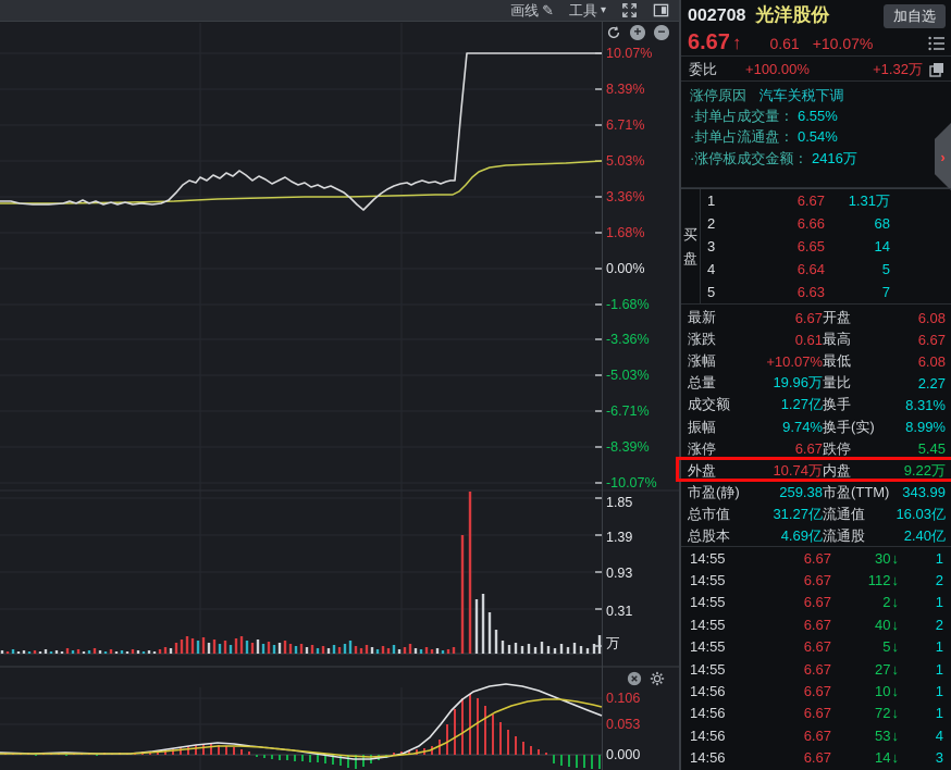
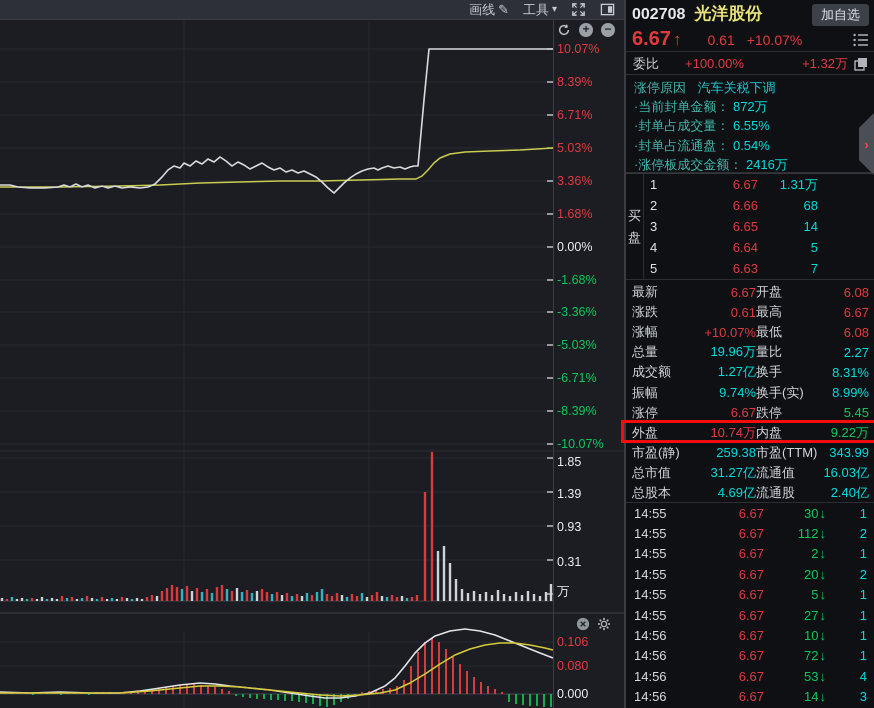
  画线
  ✎
  工具
  ▾
  +
  −
  10.07%
  8.39%
  6.71%
  5.03%
  3.36%
  1.68%
  0.00%
  -1.68%
  -3.36%
  -5.03%
  -6.71%
  -8.39%
  -10.07%
  1.85
  1.39
  0.93
  0.31
  万
  0.106
- 0.053
+ 0.080
  0.000
  002708
  光洋股份
  加自选
  6.67
  ↑
  0.61
  +10.07%
  委比
  +100.00%
  +1.32万
  涨停原因 汽车关税下调
+ ·当前封单金额： 872万
  ·封单占成交量： 6.55%
  ·封单占流通盘： 0.54%
  ·涨停板成交金额： 2416万
  ›
  买
  盘
  1
  6.67
  1.31万
  2
  6.66
  68
  3
  6.65
  14
  4
  6.64
  5
  5
  6.63
  7
  最新
  6.67
  开盘
  6.08
  涨跌
  0.61
  最高
  6.67
  涨幅
  +10.07%
  最低
  6.08
  总量
  19.96万
  量比
  2.27
  成交额
  1.27亿
  换手
  8.31%
  振幅
  9.74%
  换手(实)
  8.99%
  涨停
  6.67
  跌停
  5.45
  外盘
  10.74万
  内盘
  9.22万
  市盈(静)
  259.38
  市盈(TTM)
  343.99
  总市值
  31.27亿
  流通值
  16.03亿
  总股本
  4.69亿
  流通股
  2.40亿
  14:55
  6.67
  30↓
  1
  14:55
  6.67
  112↓
  2
  14:55
  6.67
  2↓
  1
  14:55
  6.67
- 40↓
+ 20↓
  2
  14:55
  6.67
  5↓
  1
  14:55
  6.67
  27↓
  1
  14:56
  6.67
  10↓
  1
  14:56
  6.67
  72↓
  1
  14:56
  6.67
  53↓
  4
  14:56
  6.67
  14↓
  3
